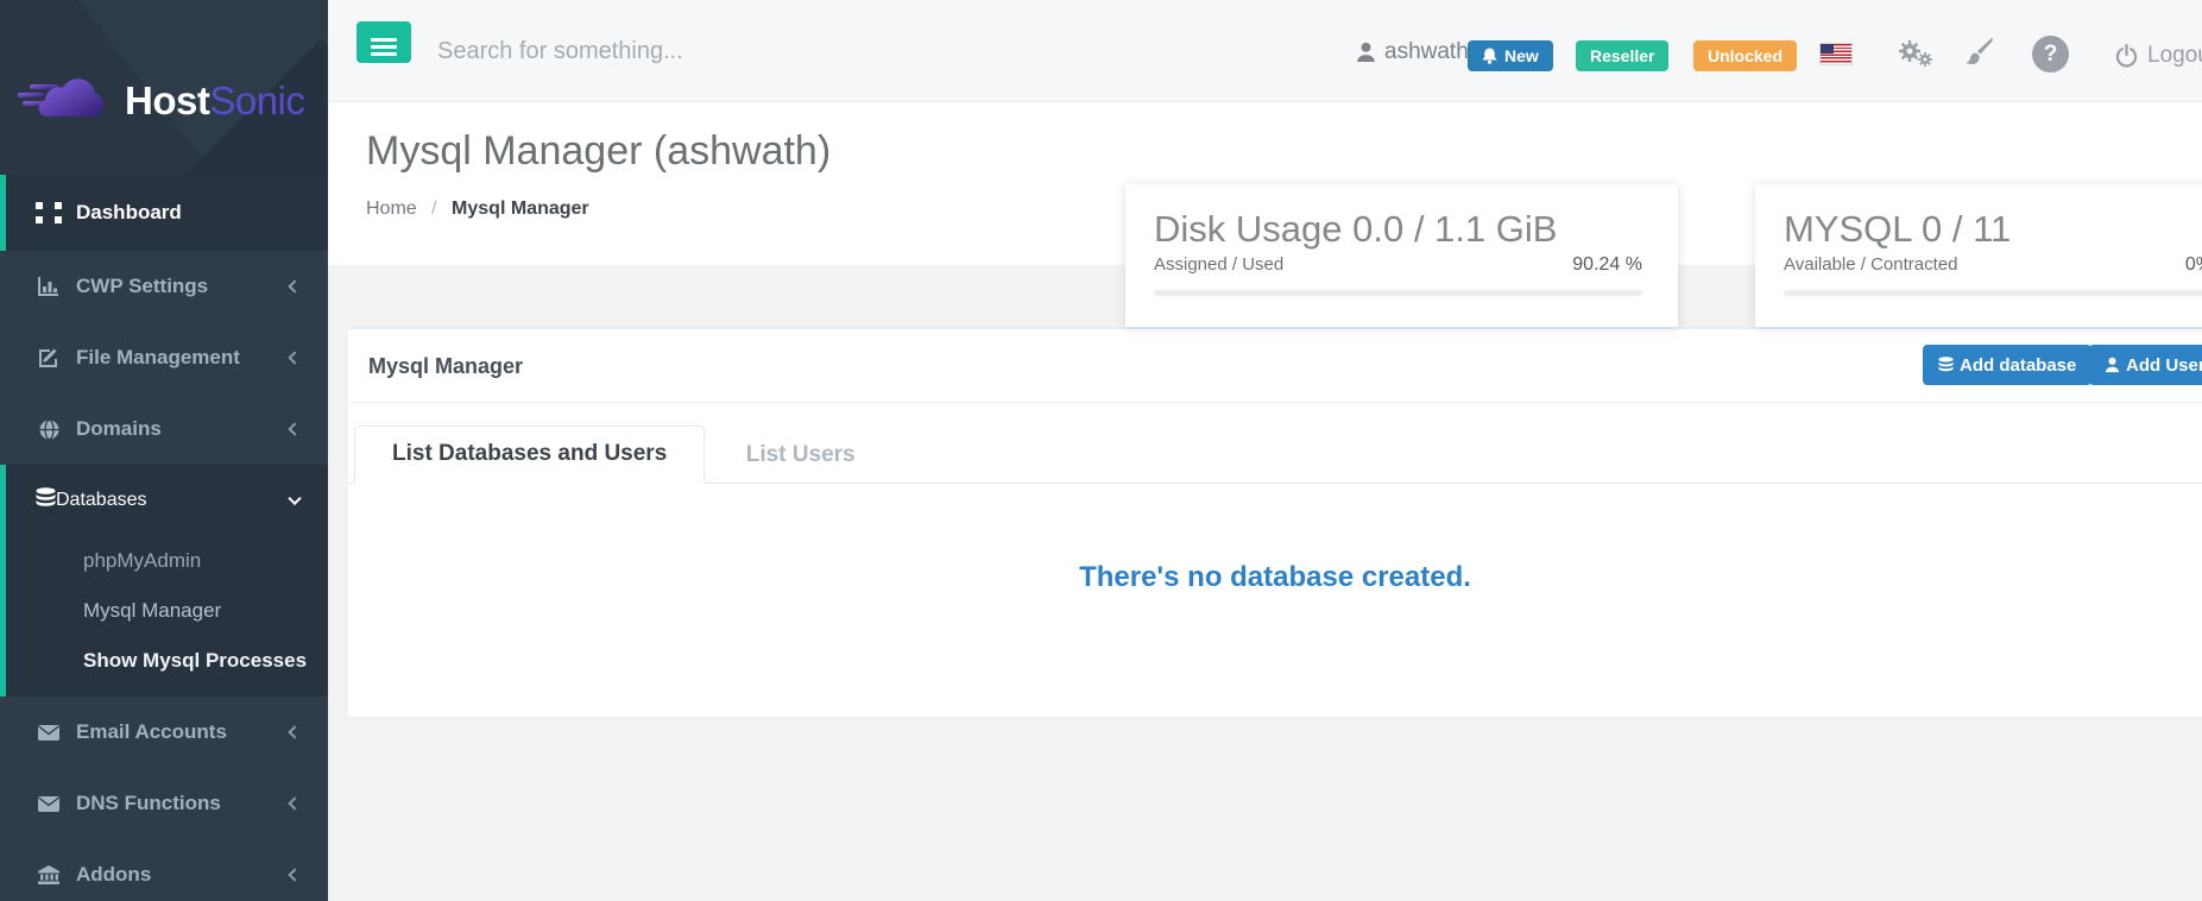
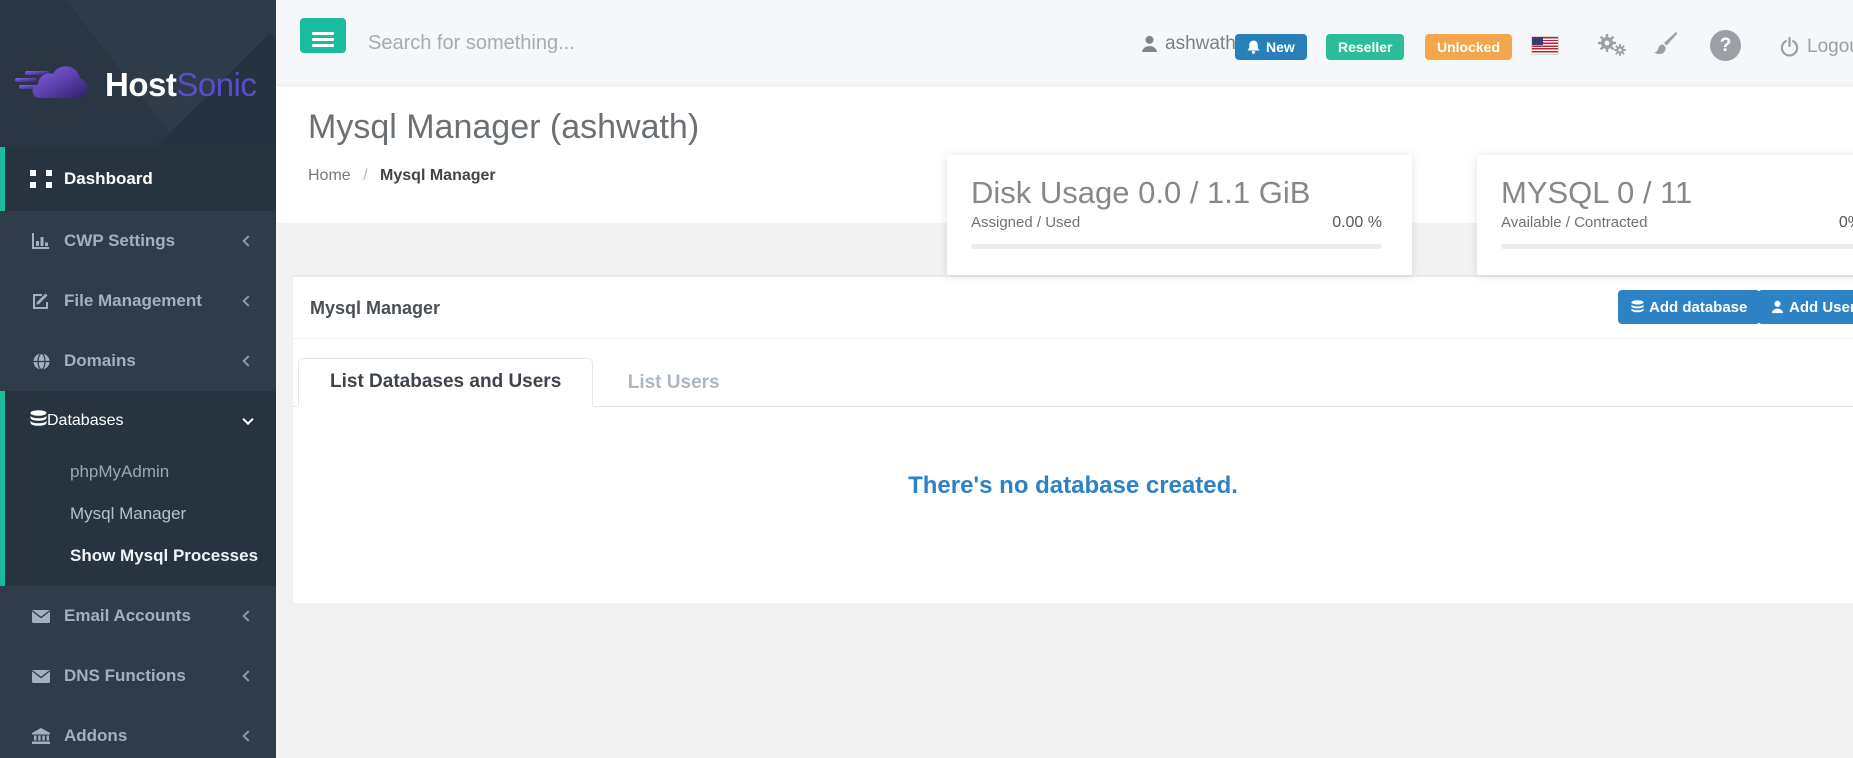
  HostSonic
  Dashboard
  CWP Settings
  File Management
  Domains
  Databases
  phpMyAdmin
  Mysql Manager
  Show Mysql Processes
  Email Accounts
  DNS Functions
  Addons
  Search for something...
  ashwath
  New
  Reseller
  Unlocked
  ?
  Mysql Manager (ashwath)
  Home / Mysql Manager
  Disk Usage 0.0 / 1.1 GiB
  Assigned / Used
- 90.24 %
+ 0.00 %
  MYSQL 0 / 11
  Available / Contracted
  Mysql Manager
  Add database
  Add Use
  List Databases and Users List Users
  There's no database created.
